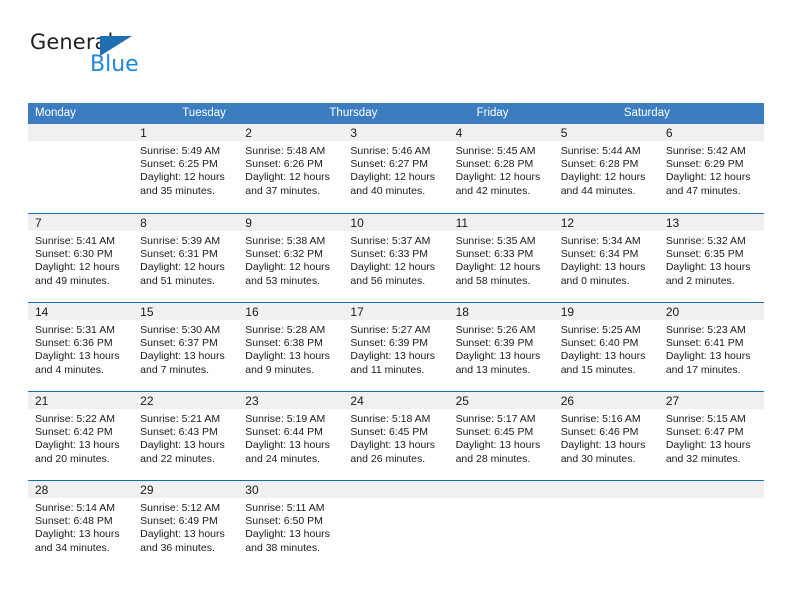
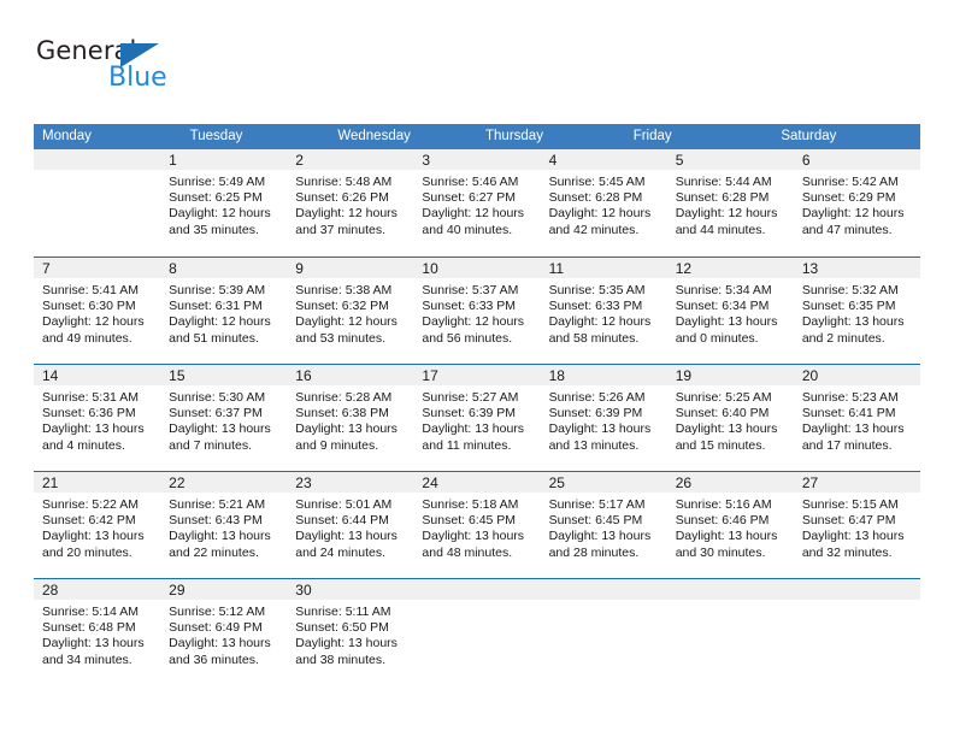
  General
  Blue
  Monday
  Tuesday
+ Wednesday
  Thursday
  Friday
  Saturday
  1
  Sunrise: 5:49 AM
  Sunset: 6:25 PM
  Daylight: 12 hours
  and 35 minutes.
  2
  Sunrise: 5:48 AM
  Sunset: 6:26 PM
  Daylight: 12 hours
  and 37 minutes.
  3
  Sunrise: 5:46 AM
  Sunset: 6:27 PM
  Daylight: 12 hours
  and 40 minutes.
  4
  Sunrise: 5:45 AM
  Sunset: 6:28 PM
  Daylight: 12 hours
  and 42 minutes.
  5
  Sunrise: 5:44 AM
  Sunset: 6:28 PM
  Daylight: 12 hours
  and 44 minutes.
  6
  Sunrise: 5:42 AM
  Sunset: 6:29 PM
  Daylight: 12 hours
  and 47 minutes.
  7
  Sunrise: 5:41 AM
  Sunset: 6:30 PM
  Daylight: 12 hours
  and 49 minutes.
  8
  Sunrise: 5:39 AM
  Sunset: 6:31 PM
  Daylight: 12 hours
  and 51 minutes.
  9
  Sunrise: 5:38 AM
  Sunset: 6:32 PM
  Daylight: 12 hours
  and 53 minutes.
  10
  Sunrise: 5:37 AM
  Sunset: 6:33 PM
  Daylight: 12 hours
  and 56 minutes.
  11
  Sunrise: 5:35 AM
  Sunset: 6:33 PM
  Daylight: 12 hours
  and 58 minutes.
  12
  Sunrise: 5:34 AM
  Sunset: 6:34 PM
  Daylight: 13 hours
  and 0 minutes.
  13
  Sunrise: 5:32 AM
  Sunset: 6:35 PM
  Daylight: 13 hours
  and 2 minutes.
  14
  Sunrise: 5:31 AM
  Sunset: 6:36 PM
  Daylight: 13 hours
  and 4 minutes.
  15
  Sunrise: 5:30 AM
  Sunset: 6:37 PM
  Daylight: 13 hours
  and 7 minutes.
  16
  Sunrise: 5:28 AM
  Sunset: 6:38 PM
  Daylight: 13 hours
  and 9 minutes.
  17
  Sunrise: 5:27 AM
  Sunset: 6:39 PM
  Daylight: 13 hours
  and 11 minutes.
  18
  Sunrise: 5:26 AM
  Sunset: 6:39 PM
  Daylight: 13 hours
  and 13 minutes.
  19
  Sunrise: 5:25 AM
  Sunset: 6:40 PM
  Daylight: 13 hours
  and 15 minutes.
  20
  Sunrise: 5:23 AM
  Sunset: 6:41 PM
  Daylight: 13 hours
  and 17 minutes.
  21
  Sunrise: 5:22 AM
  Sunset: 6:42 PM
  Daylight: 13 hours
  and 20 minutes.
  22
  Sunrise: 5:21 AM
  Sunset: 6:43 PM
  Daylight: 13 hours
  and 22 minutes.
  23
- Sunrise: 5:19 AM
+ Sunrise: 5:01 AM
  Sunset: 6:44 PM
  Daylight: 13 hours
  and 24 minutes.
  24
  Sunrise: 5:18 AM
  Sunset: 6:45 PM
  Daylight: 13 hours
- and 26 minutes.
+ and 48 minutes.
  25
  Sunrise: 5:17 AM
  Sunset: 6:45 PM
  Daylight: 13 hours
  and 28 minutes.
  26
  Sunrise: 5:16 AM
  Sunset: 6:46 PM
  Daylight: 13 hours
  and 30 minutes.
  27
  Sunrise: 5:15 AM
  Sunset: 6:47 PM
  Daylight: 13 hours
  and 32 minutes.
  28
  Sunrise: 5:14 AM
  Sunset: 6:48 PM
  Daylight: 13 hours
  and 34 minutes.
  29
  Sunrise: 5:12 AM
  Sunset: 6:49 PM
  Daylight: 13 hours
  and 36 minutes.
  30
  Sunrise: 5:11 AM
  Sunset: 6:50 PM
  Daylight: 13 hours
  and 38 minutes.
